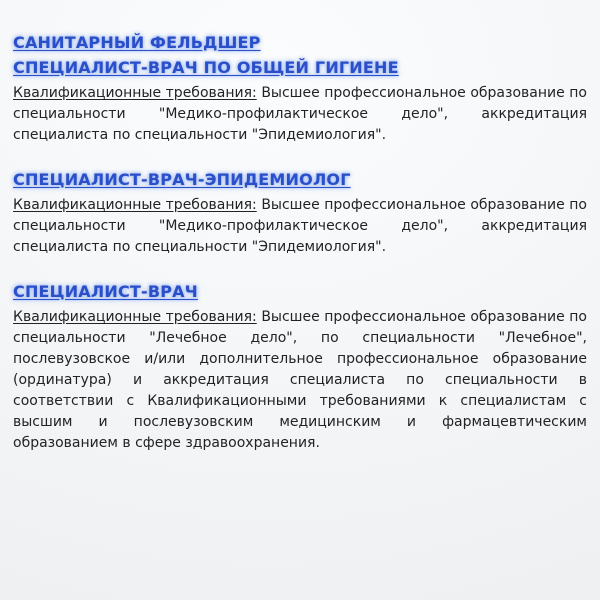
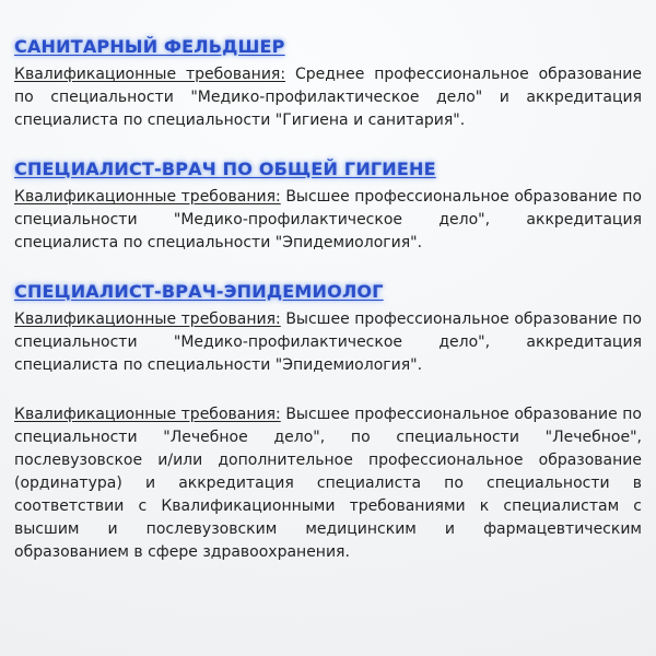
  САНИТАРНЫЙ ФЕЛЬДШЕР
+ Квалификационные требования: Среднее профессиональное образование по специальности "Медико-профилактическое дело" и аккредитация специалиста по специальности "Гигиена и санитария".
  СПЕЦИАЛИСТ-ВРАЧ ПО ОБЩЕЙ ГИГИЕНЕ
  Квалификационные требования: Высшее профессиональное образование по специальности "Медико-профилактическое дело", аккредитация специалиста по специальности "Эпидемиология".
  СПЕЦИАЛИСТ-ВРАЧ-ЭПИДЕМИОЛОГ
  Квалификационные требования: Высшее профессиональное образование по специальности "Медико-профилактическое дело", аккредитация специалиста по специальности "Эпидемиология".
- СПЕЦИАЛИСТ-ВРАЧ
  Квалификационные требования: Высшее профессиональное образование по специальности "Лечебное дело", по специальности "Лечебное", послевузовское и/или дополнительное профессиональное образование (ординатура) и аккредитация специалиста по специальности в соответствии с Квалификационными требованиями к специалистам с высшим и послевузовским медицинским и фармацевтическим образованием в сфере здравоохранения.
